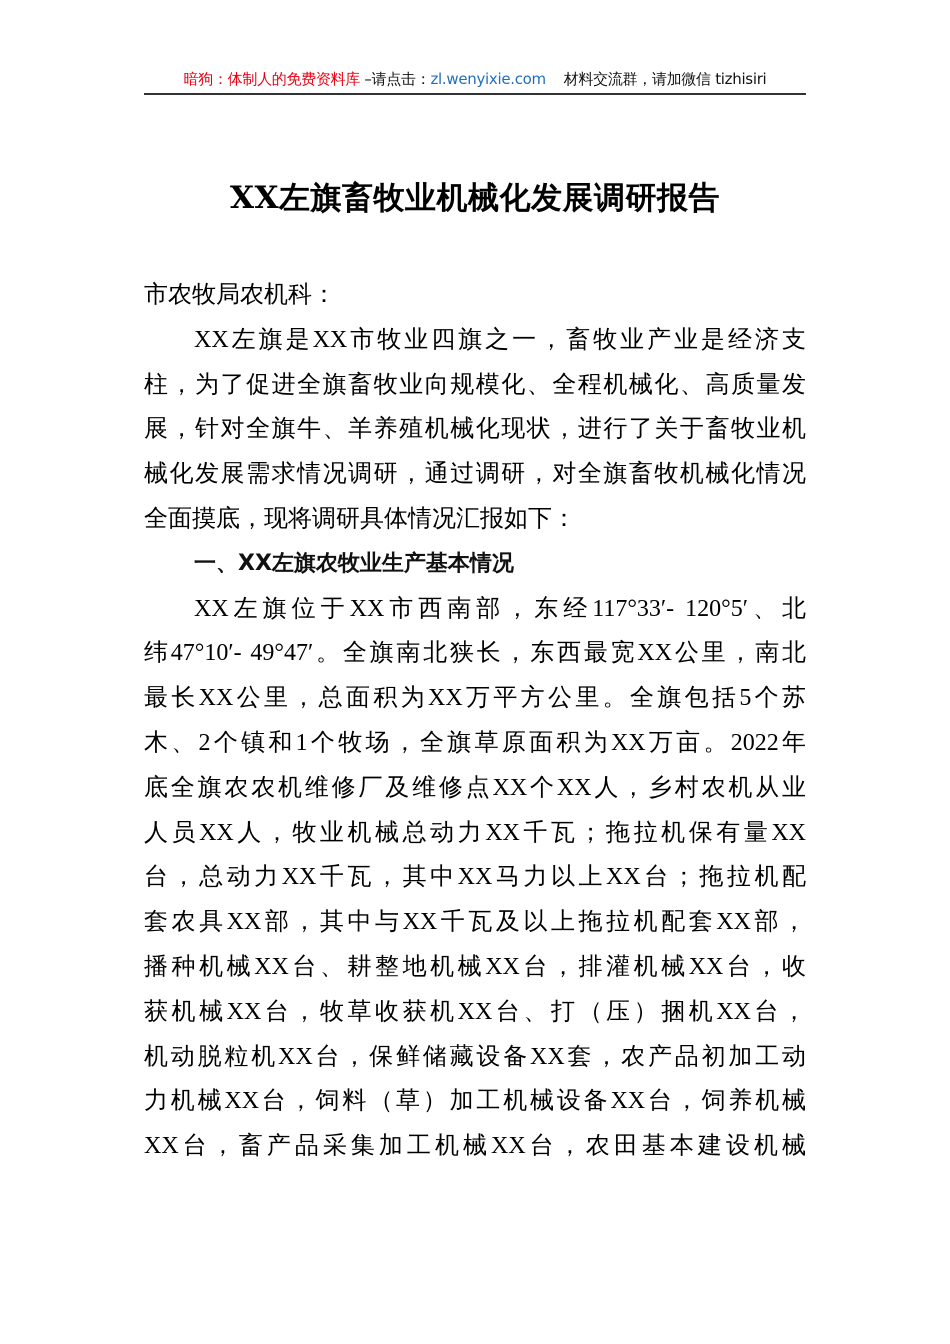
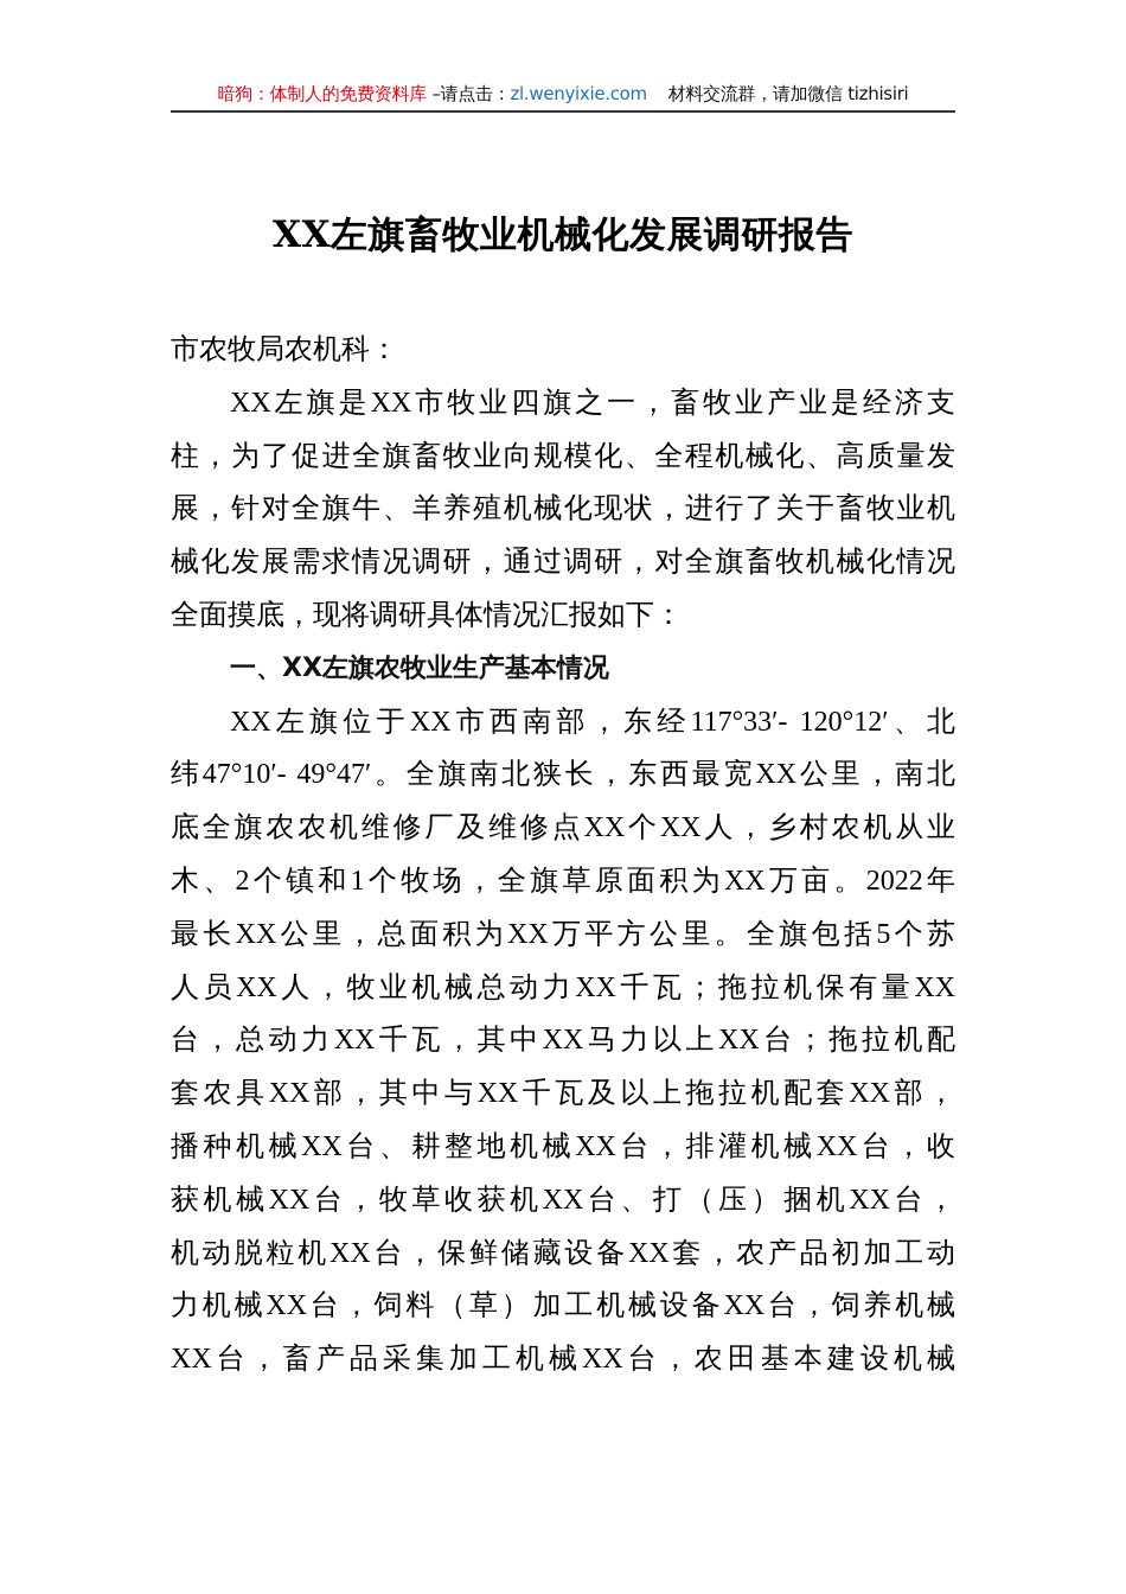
  暗狗：体制人的免费资料库 –请点击：zl.wenyixie.com 材料交流群，请加微信 tizhisiri
  XX左旗畜牧业机械化发展调研报告
  市农牧局农机科：
  XX左旗是XX市牧业四旗之一，畜牧业产业是经济支
  柱，为了促进全旗畜牧业向规模化、全程机械化、高质量发
  展，针对全旗牛、羊养殖机械化现状，进行了关于畜牧业机
  械化发展需求情况调研，通过调研，对全旗畜牧机械化情况
  全面摸底，现将调研具体情况汇报如下：
  一、XX左旗农牧业生产基本情况
- XX左旗位于XX市西南部，东经117°33′- 120°5′、北
+ XX左旗位于XX市西南部，东经117°33′- 120°12′、北
  纬47°10′- 49°47′。全旗南北狭长，东西最宽XX公里，南北
- 最长XX公里，总面积为XX万平方公里。全旗包括5个苏
+ 底全旗农农机维修厂及维修点XX个XX人，乡村农机从业
  木、2个镇和1个牧场，全旗草原面积为XX万亩。2022年
- 底全旗农农机维修厂及维修点XX个XX人，乡村农机从业
+ 最长XX公里，总面积为XX万平方公里。全旗包括5个苏
  人员XX人，牧业机械总动力XX千瓦；拖拉机保有量XX
  台，总动力XX千瓦，其中XX马力以上XX台；拖拉机配
  套农具XX部，其中与XX千瓦及以上拖拉机配套XX部，
  播种机械XX台、耕整地机械XX台，排灌机械XX台，收
  获机械XX台，牧草收获机XX台、打（压）捆机XX台，
  机动脱粒机XX台，保鲜储藏设备XX套，农产品初加工动
  力机械XX台，饲料（草）加工机械设备XX台，饲养机械
  XX台，畜产品采集加工机械XX台，农田基本建设机械
